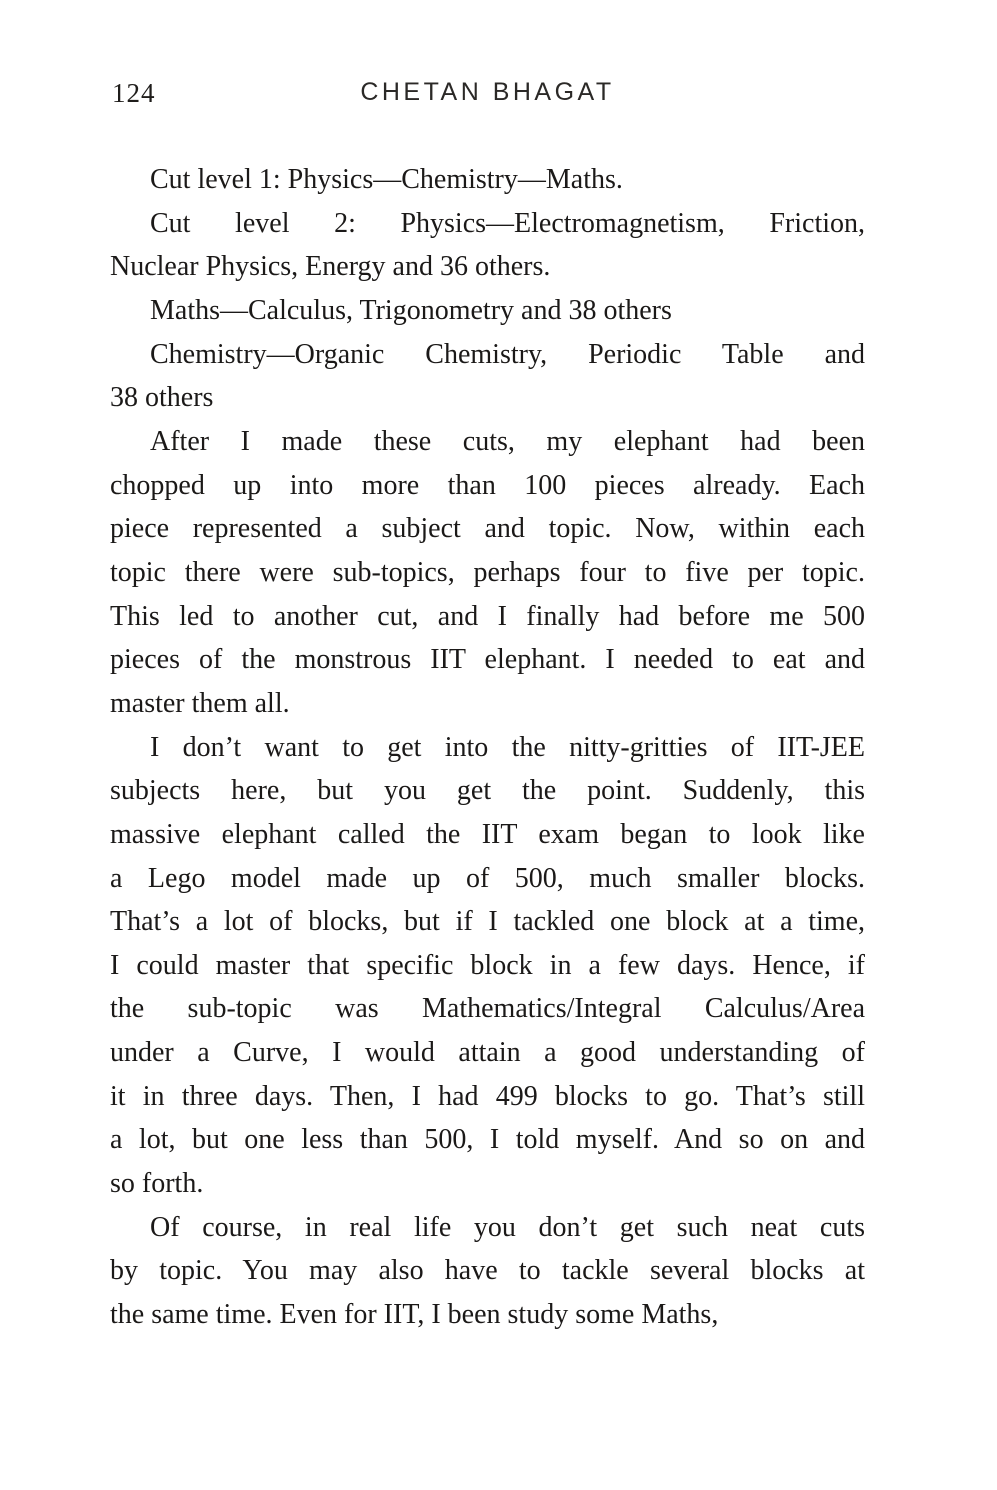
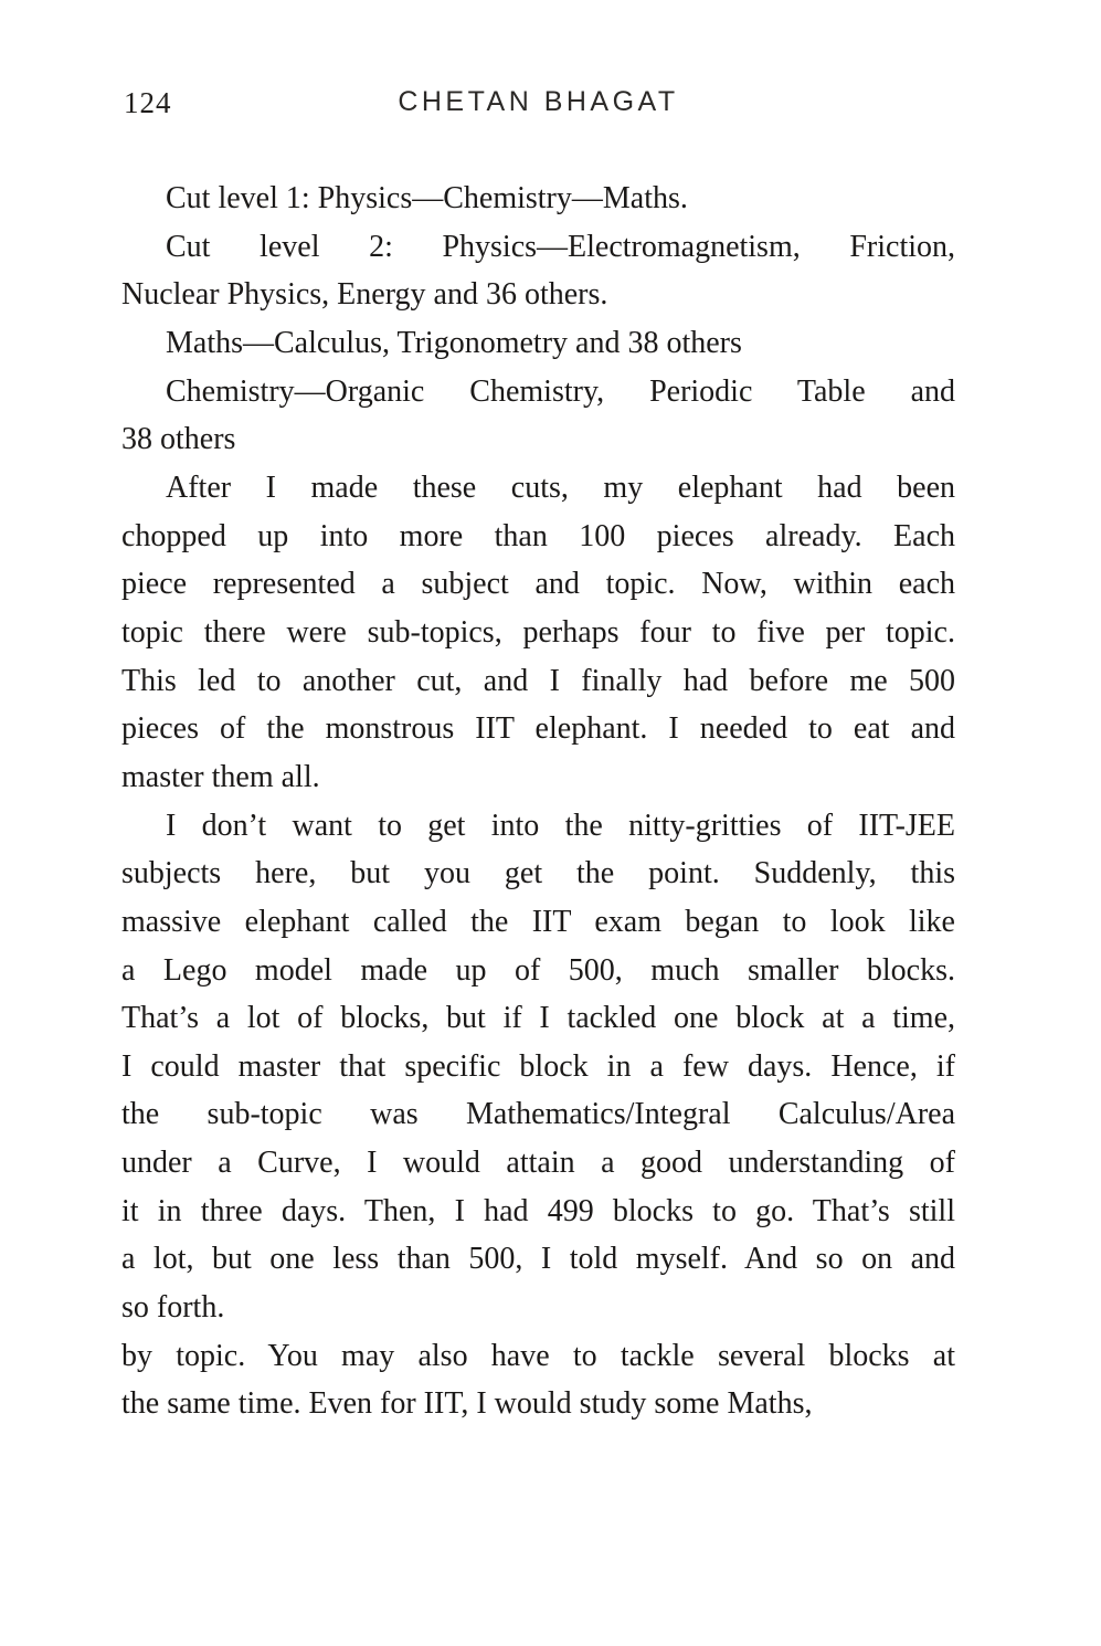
  124
  CHETAN BHAGAT
  Cut level 1: Physics—Chemistry—Maths.
  Cut level 2: Physics—Electromagnetism, Friction,
  Nuclear Physics, Energy and 36 others.
  Maths—Calculus, Trigonometry and 38 others
  Chemistry—Organic Chemistry, Periodic Table and
  38 others
  After I made these cuts, my elephant had been
  chopped up into more than 100 pieces already. Each
  piece represented a subject and topic. Now, within each
  topic there were sub-topics, perhaps four to five per topic.
  This led to another cut, and I finally had before me 500
  pieces of the monstrous IIT elephant. I needed to eat and
  master them all.
  I don’t want to get into the nitty-gritties of IIT-JEE
  subjects here, but you get the point. Suddenly, this
  massive elephant called the IIT exam began to look like
  a Lego model made up of 500, much smaller blocks.
  That’s a lot of blocks, but if I tackled one block at a time,
  I could master that specific block in a few days. Hence, if
  the sub-topic was Mathematics/Integral Calculus/Area
  under a Curve, I would attain a good understanding of
  it in three days. Then, I had 499 blocks to go. That’s still
  a lot, but one less than 500, I told myself. And so on and
  so forth.
- Of course, in real life you don’t get such neat cuts
  by topic. You may also have to tackle several blocks at
- the same time. Even for IIT, I been study some Maths,
+ the same time. Even for IIT, I would study some Maths,
